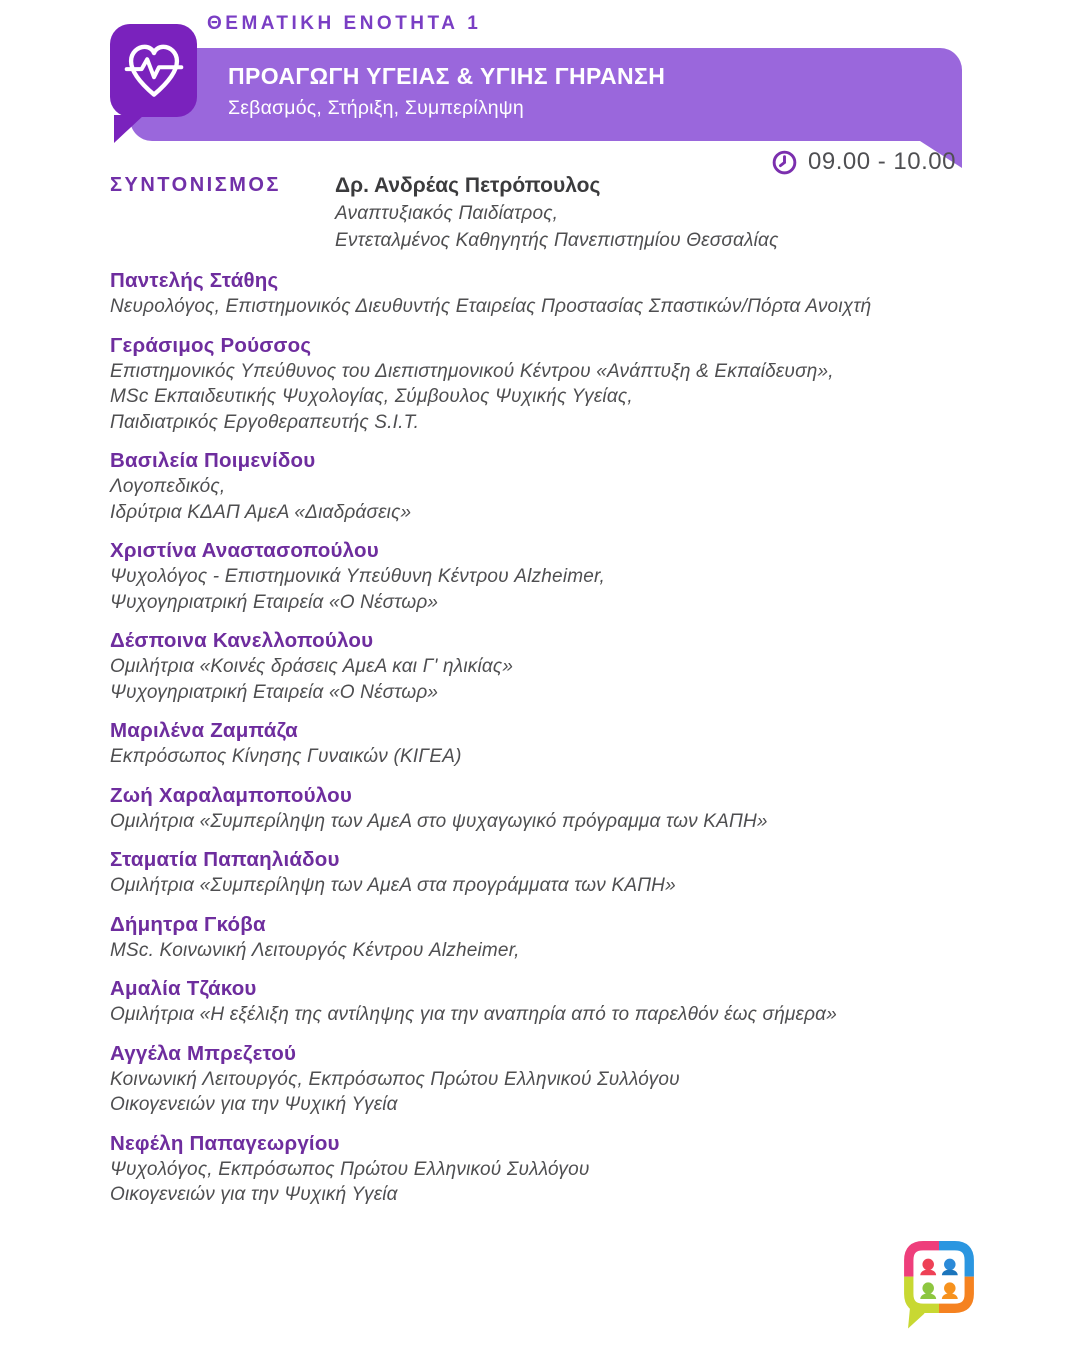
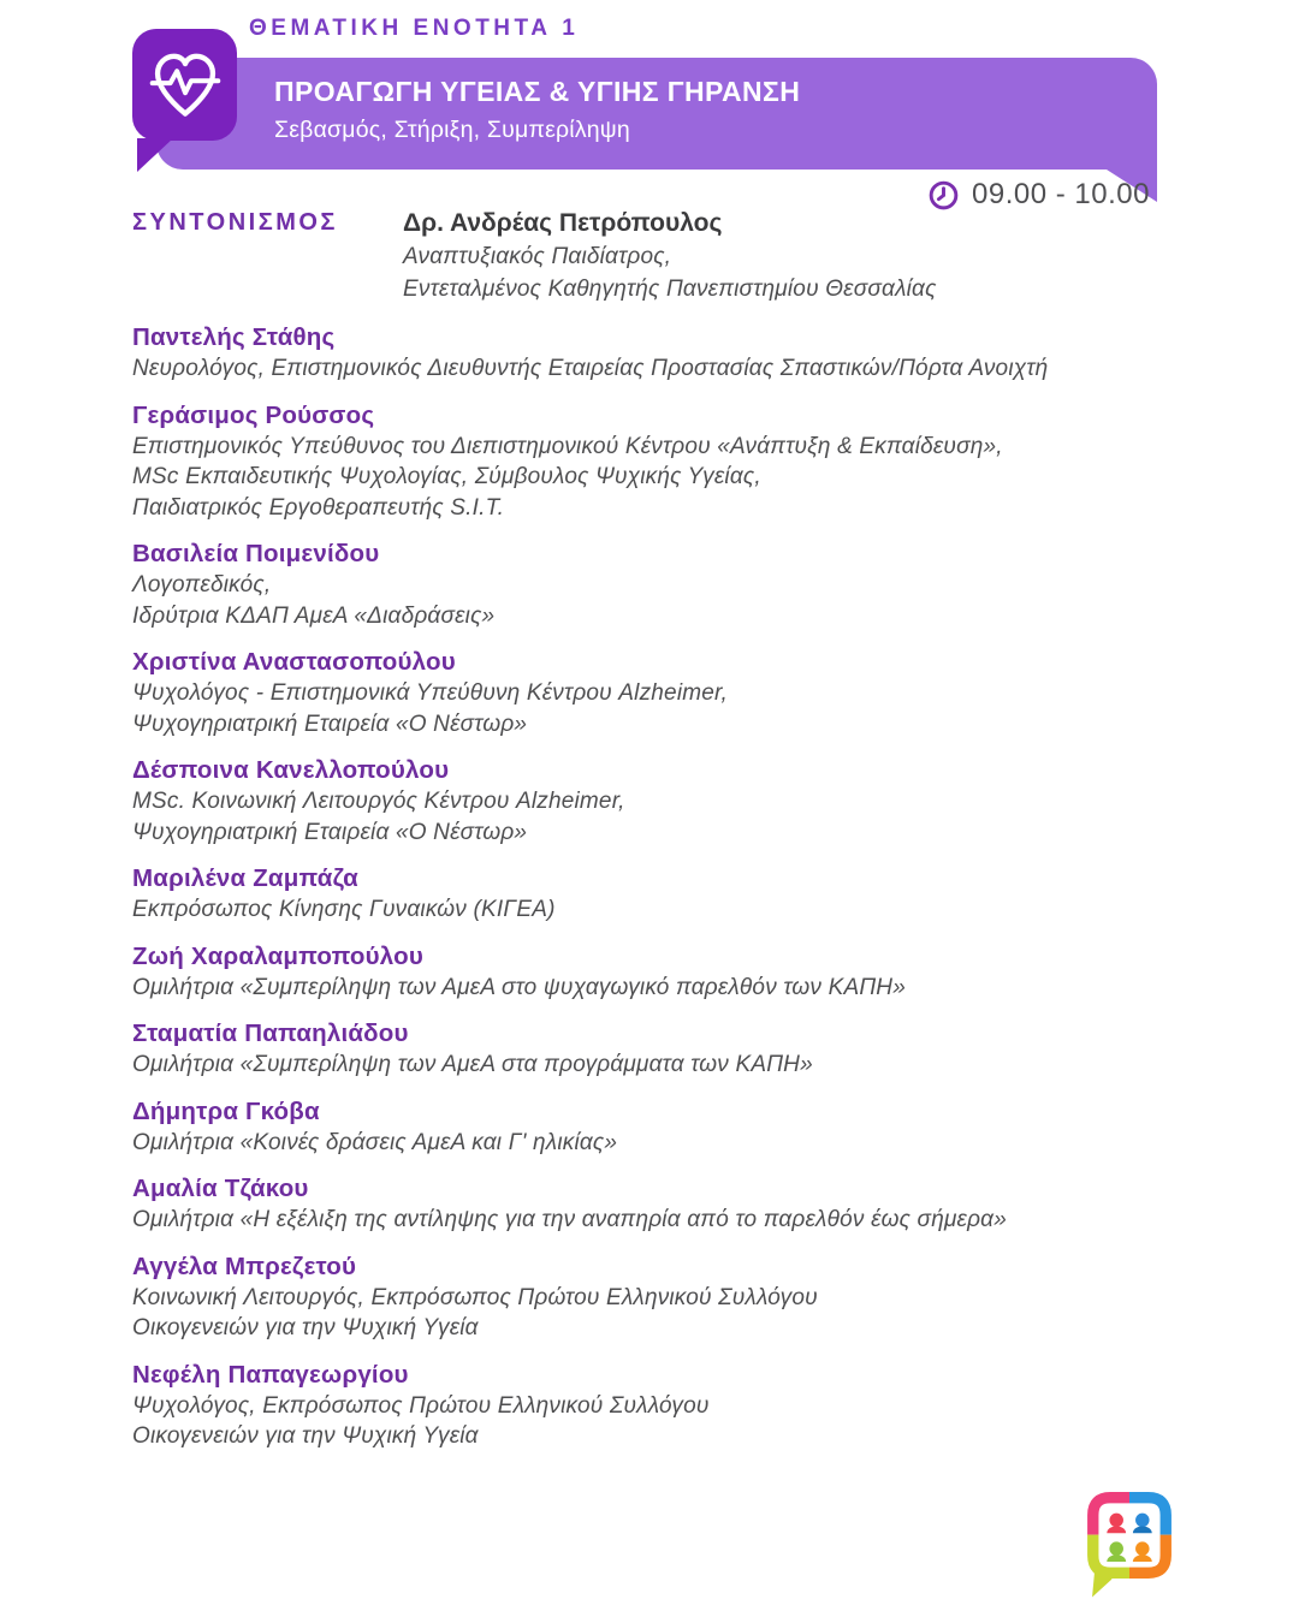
  ΘΕΜΑΤΙΚΗ ΕΝΟΤΗΤΑ 1
  ΠΡΟΑΓΩΓΗ ΥΓΕΙΑΣ & ΥΓΙΗΣ ΓΗΡΑΝΣΗ
  Σεβασμός, Στήριξη, Συμπερίληψη
  09.00 - 10.00
  ΣΥΝΤΟΝΙΣΜΟΣ
  Δρ. Ανδρέας Πετρόπουλος
  Αναπτυξιακός Παιδίατρος,
  Εντεταλμένος Καθηγητής Πανεπιστημίου Θεσσαλίας
  Παντελής Στάθης
  Νευρολόγος, Επιστημονικός Διευθυντής Εταιρείας Προστασίας Σπαστικών/Πόρτα Ανοιχτή
  Γεράσιμος Ρούσσος
  Επιστημονικός Υπεύθυνος του Διεπιστημονικού Κέντρου «Ανάπτυξη & Εκπαίδευση»,
  MSc Εκπαιδευτικής Ψυχολογίας, Σύμβουλος Ψυχικής Υγείας,
  Παιδιατρικός Εργοθεραπευτής S.I.T.
  Βασιλεία Ποιμενίδου
  Λογοπεδικός,
  Ιδρύτρια ΚΔΑΠ ΑμεΑ «Διαδράσεις»
  Χριστίνα Αναστασοπούλου
  Ψυχολόγος - Επιστημονικά Υπεύθυνη Κέντρου Alzheimer,
  Ψυχογηριατρική Εταιρεία «Ο Νέστωρ»
  Δέσποινα Κανελλοπούλου
- Ομιλήτρια «Κοινές δράσεις ΑμεΑ και Γ' ηλικίας»
+ MSc. Κοινωνική Λειτουργός Κέντρου Alzheimer,
  Ψυχογηριατρική Εταιρεία «Ο Νέστωρ»
  Μαριλένα Ζαμπάζα
  Εκπρόσωπος Κίνησης Γυναικών (ΚΙΓΕΑ)
  Ζωή Χαραλαμποπούλου
- Ομιλήτρια «Συμπερίληψη των ΑμεΑ στο ψυχαγωγικό πρόγραμμα των ΚΑΠΗ»
+ Ομιλήτρια «Συμπερίληψη των ΑμεΑ στο ψυχαγωγικό παρελθόν των ΚΑΠΗ»
  Σταματία Παπαηλιάδου
  Ομιλήτρια «Συμπερίληψη των ΑμεΑ στα προγράμματα των ΚΑΠΗ»
  Δήμητρα Γκόβα
- MSc. Κοινωνική Λειτουργός Κέντρου Alzheimer,
+ Ομιλήτρια «Κοινές δράσεις ΑμεΑ και Γ' ηλικίας»
  Αμαλία Τζάκου
  Ομιλήτρια «Η εξέλιξη της αντίληψης για την αναπηρία από το παρελθόν έως σήμερα»
  Αγγέλα Μπρεζετού
  Κοινωνική Λειτουργός, Εκπρόσωπος Πρώτου Ελληνικού Συλλόγου
  Οικογενειών για την Ψυχική Υγεία
  Νεφέλη Παπαγεωργίου
  Ψυχολόγος, Εκπρόσωπος Πρώτου Ελληνικού Συλλόγου
  Οικογενειών για την Ψυχική Υγεία
